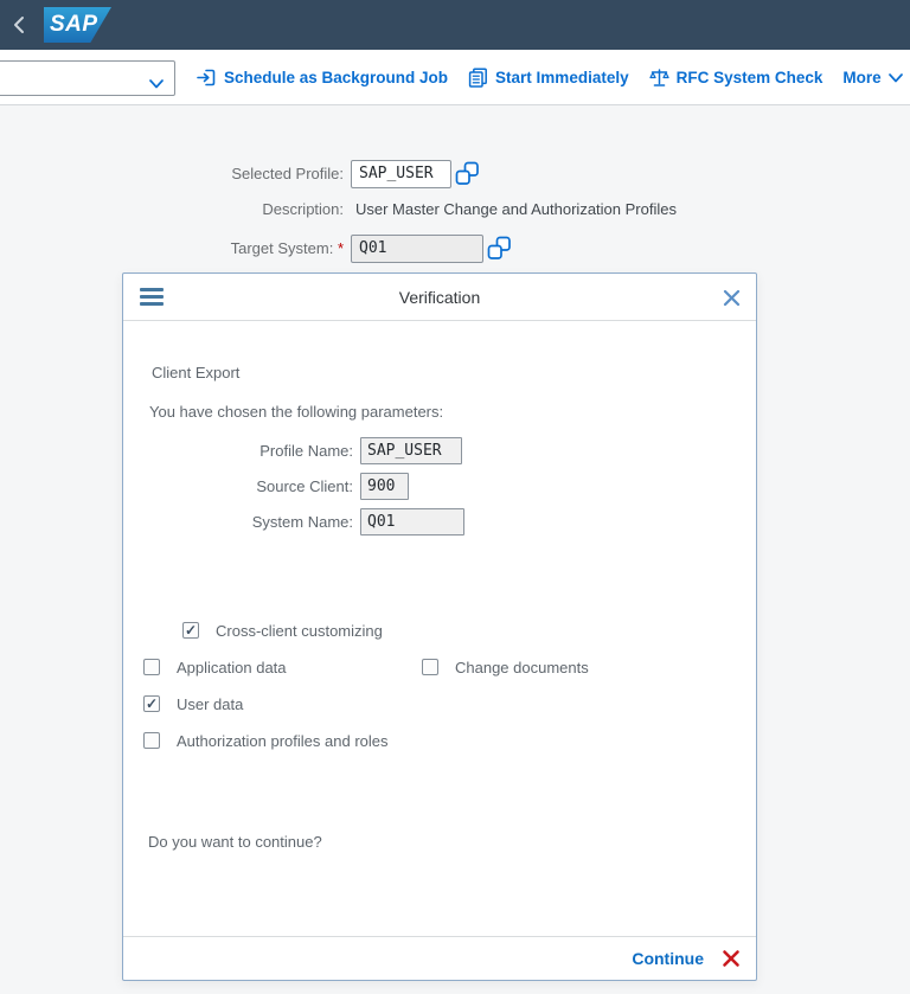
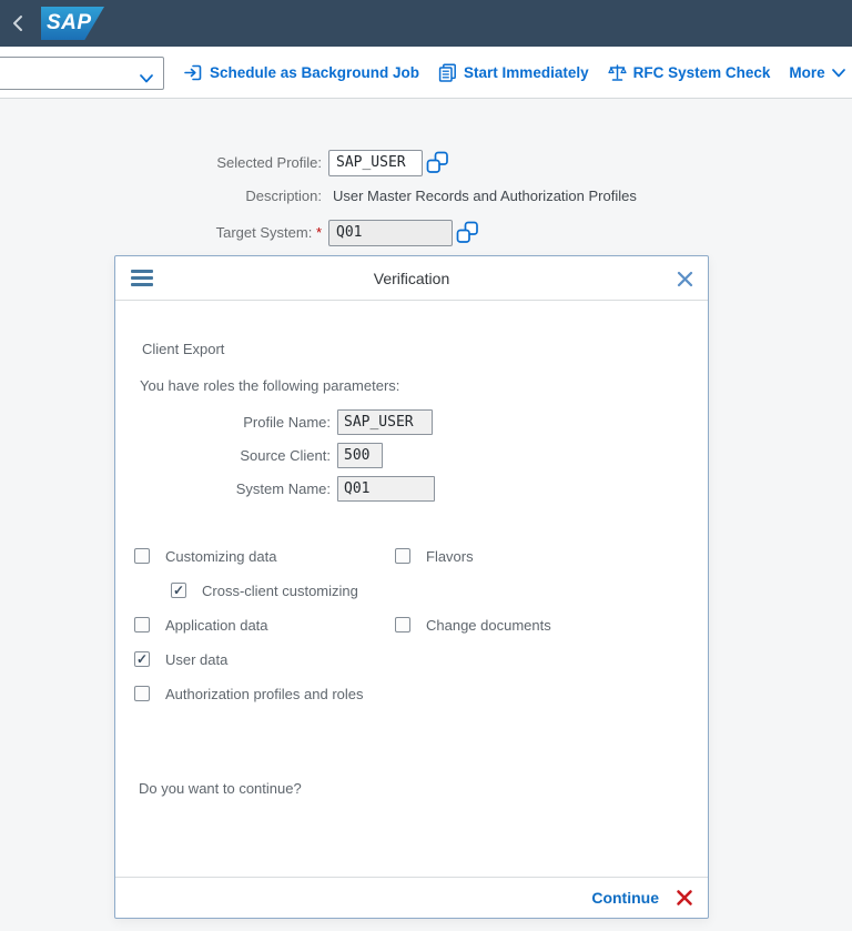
  SAP
  Schedule as Background Job
  Start Immediately
  RFC System Check
  More
  Selected Profile:
  SAP_USER
  Description:
- User Master Change and Authorization Profiles
+ User Master Records and Authorization Profiles
  Target System: *
  Q01
  Verification
  Client Export
- You have chosen the following parameters:
+ You have roles the following parameters:
  Profile Name:
  SAP_USER
  Source Client:
- 900
+ 500
  System Name:
  Q01
+ Customizing data
+ Flavors
  ✓
  Cross-client customizing
  Application data
  Change documents
  ✓
  User data
  Authorization profiles and roles
  Do you want to continue?
  Continue
